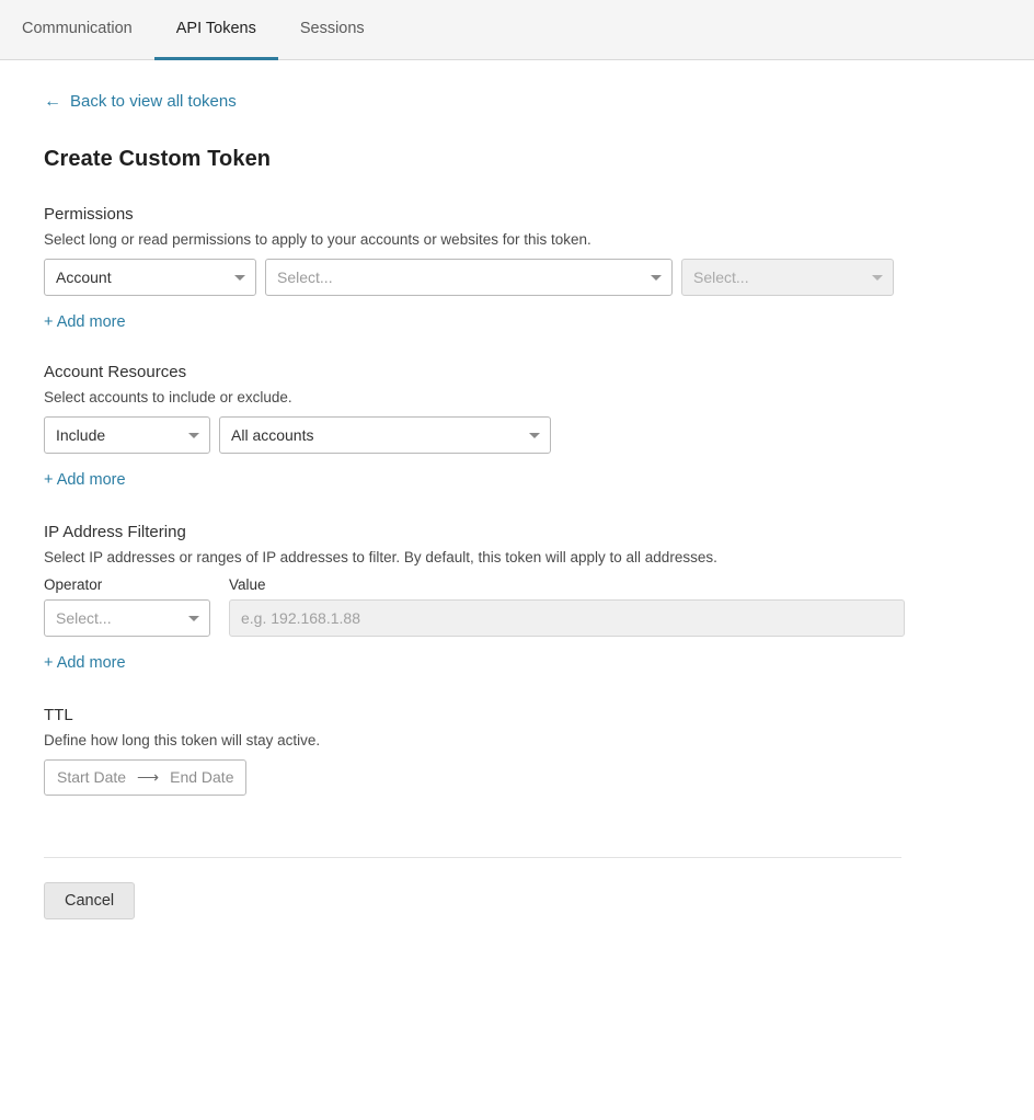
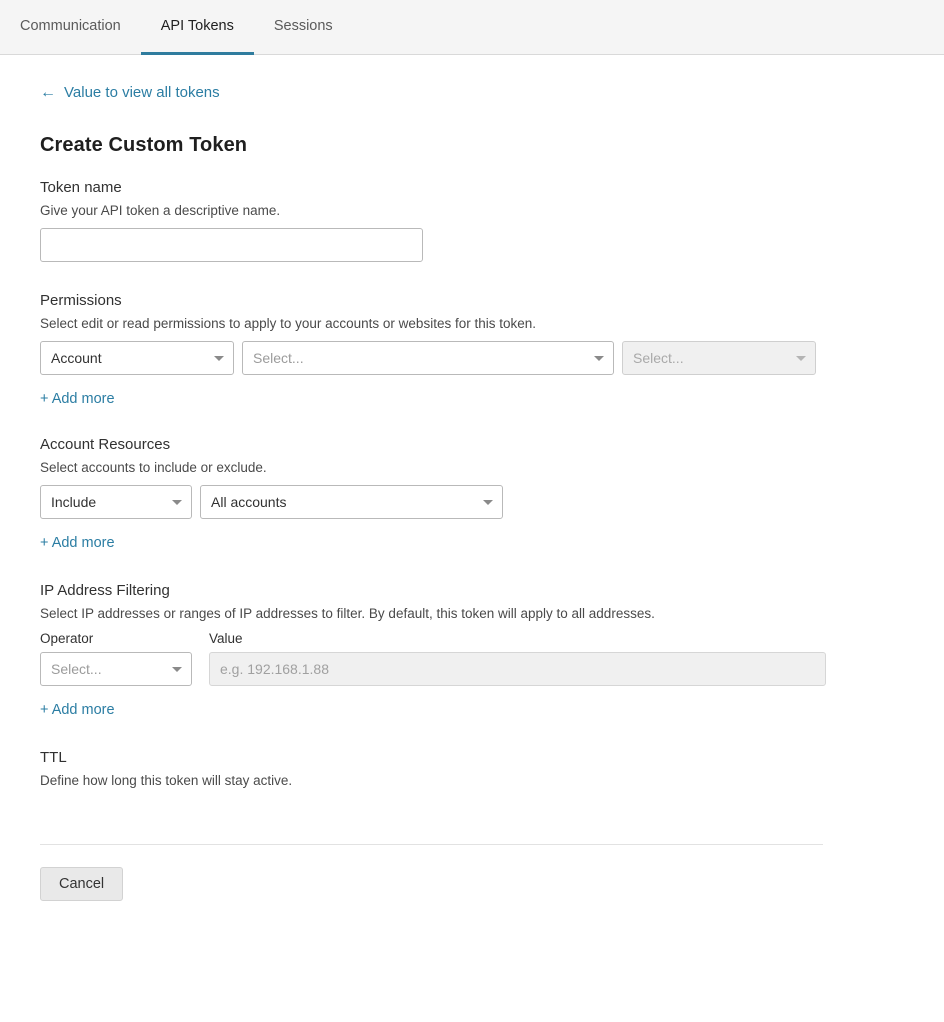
  Communication
  API Tokens
  Sessions
  ←
- Back to view all tokens
+ Value to view all tokens
  Create Custom Token
+ Token name
+ Give your API token a descriptive name.
  Permissions
- Select long or read permissions to apply to your accounts or websites for this token.
+ Select edit or read permissions to apply to your accounts or websites for this token.
  Account
  Select...
  Select...
  + Add more
  Account Resources
  Select accounts to include or exclude.
  Include
  All accounts
  + Add more
  IP Address Filtering
  Select IP addresses or ranges of IP addresses to filter. By default, this token will apply to all addresses.
  Operator
  Select...
  Value
  e.g. 192.168.1.88
  + Add more
  TTL
  Define how long this token will stay active.
- Start Date
- ⟶
- End Date
  Cancel
